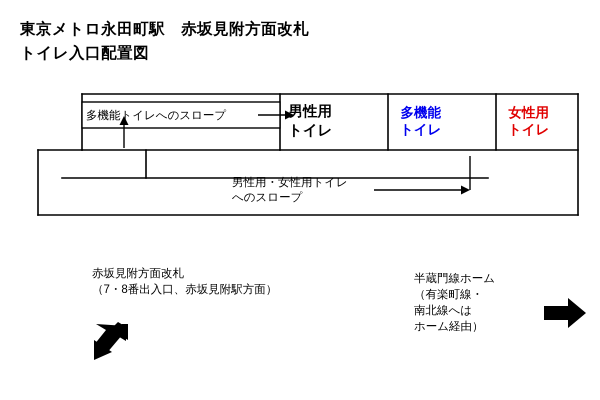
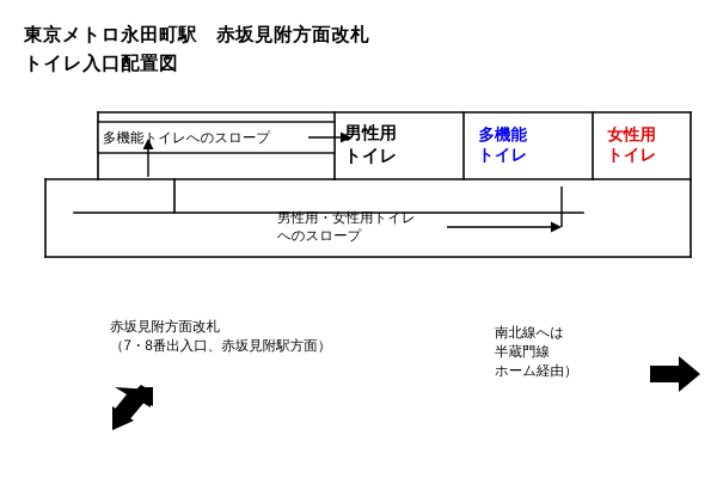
  東京メトロ永田町駅 赤坂見附方面改札
  トイレ入口配置図
  男性用
  トイレ
  多機能
  トイレ
  女性用
  トイレ
  多機能トイレへのスロープ
  男性用・女性用トイレ
  へのスロープ
  赤坂見附方面改札
  （7・8番出入口、赤坂見附駅方面）
- 半蔵門線ホーム
- （有楽町線・
  南北線へは
+ 半蔵門線
  ホーム経由）
